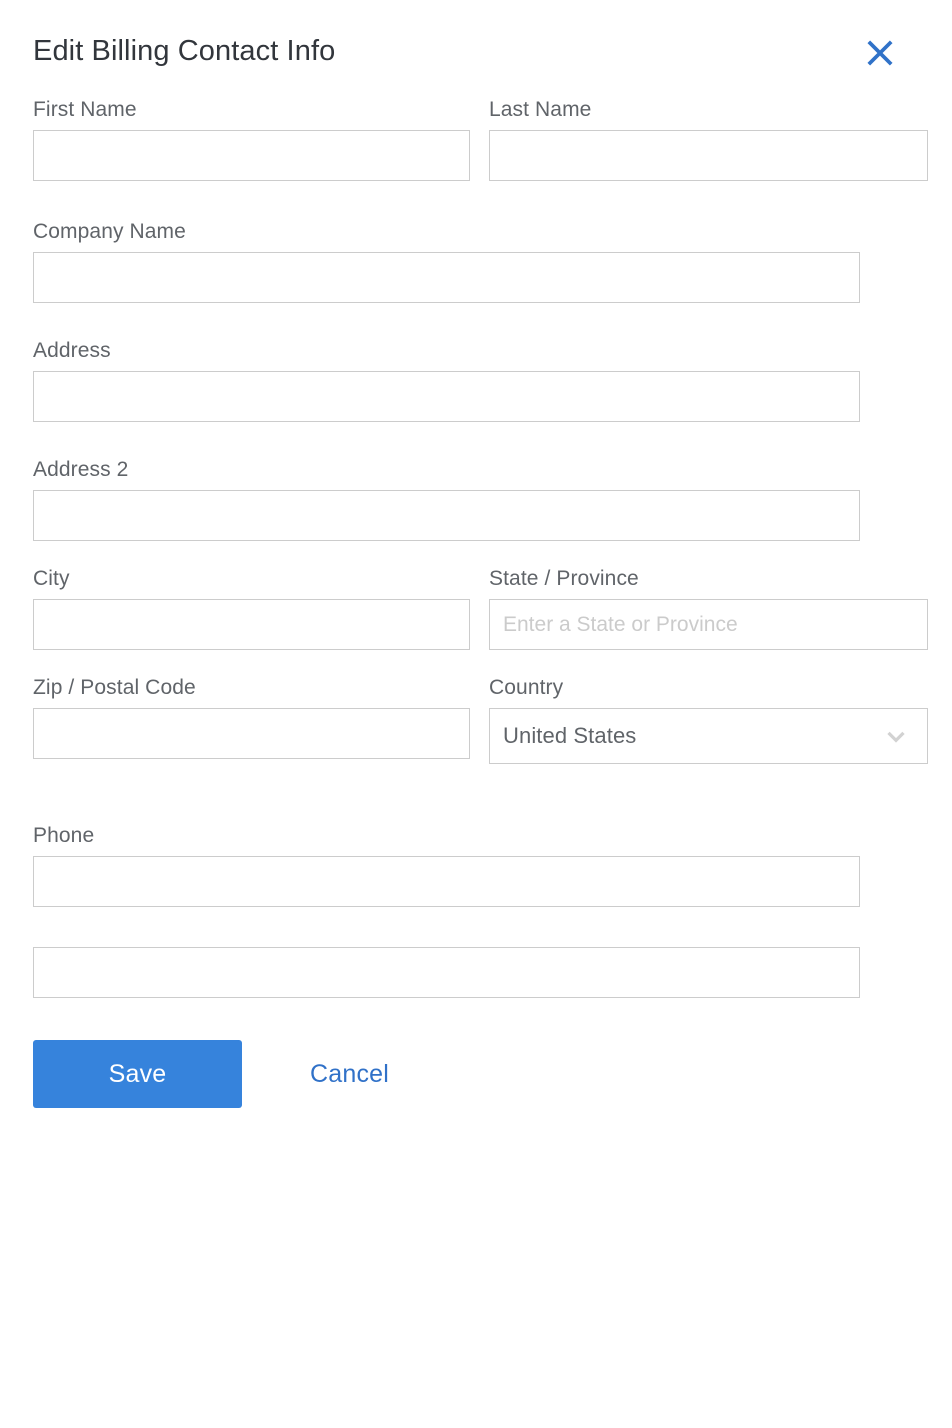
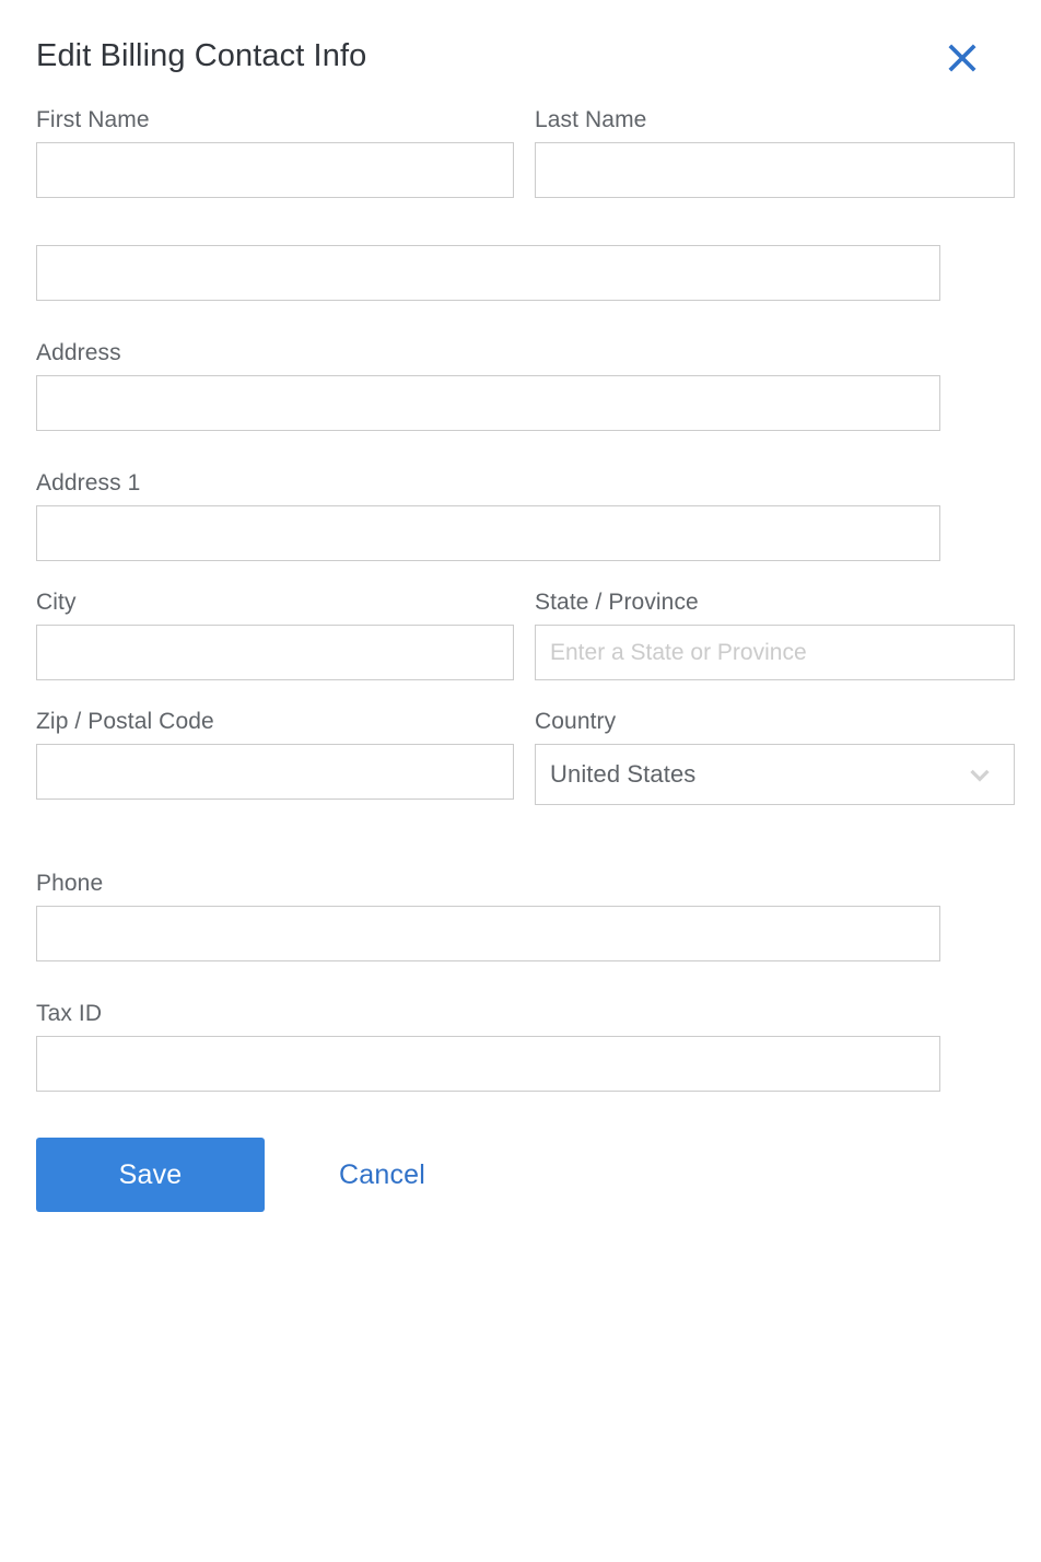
  Edit Billing Contact Info
  First Name
  Last Name
- Company Name
  Address
- Address 2
+ Address 1
  City
  State / Province
  Enter a State or Province
  Zip / Postal Code
  Country
  United States
  Phone
+ Tax ID
  Save
  Cancel
